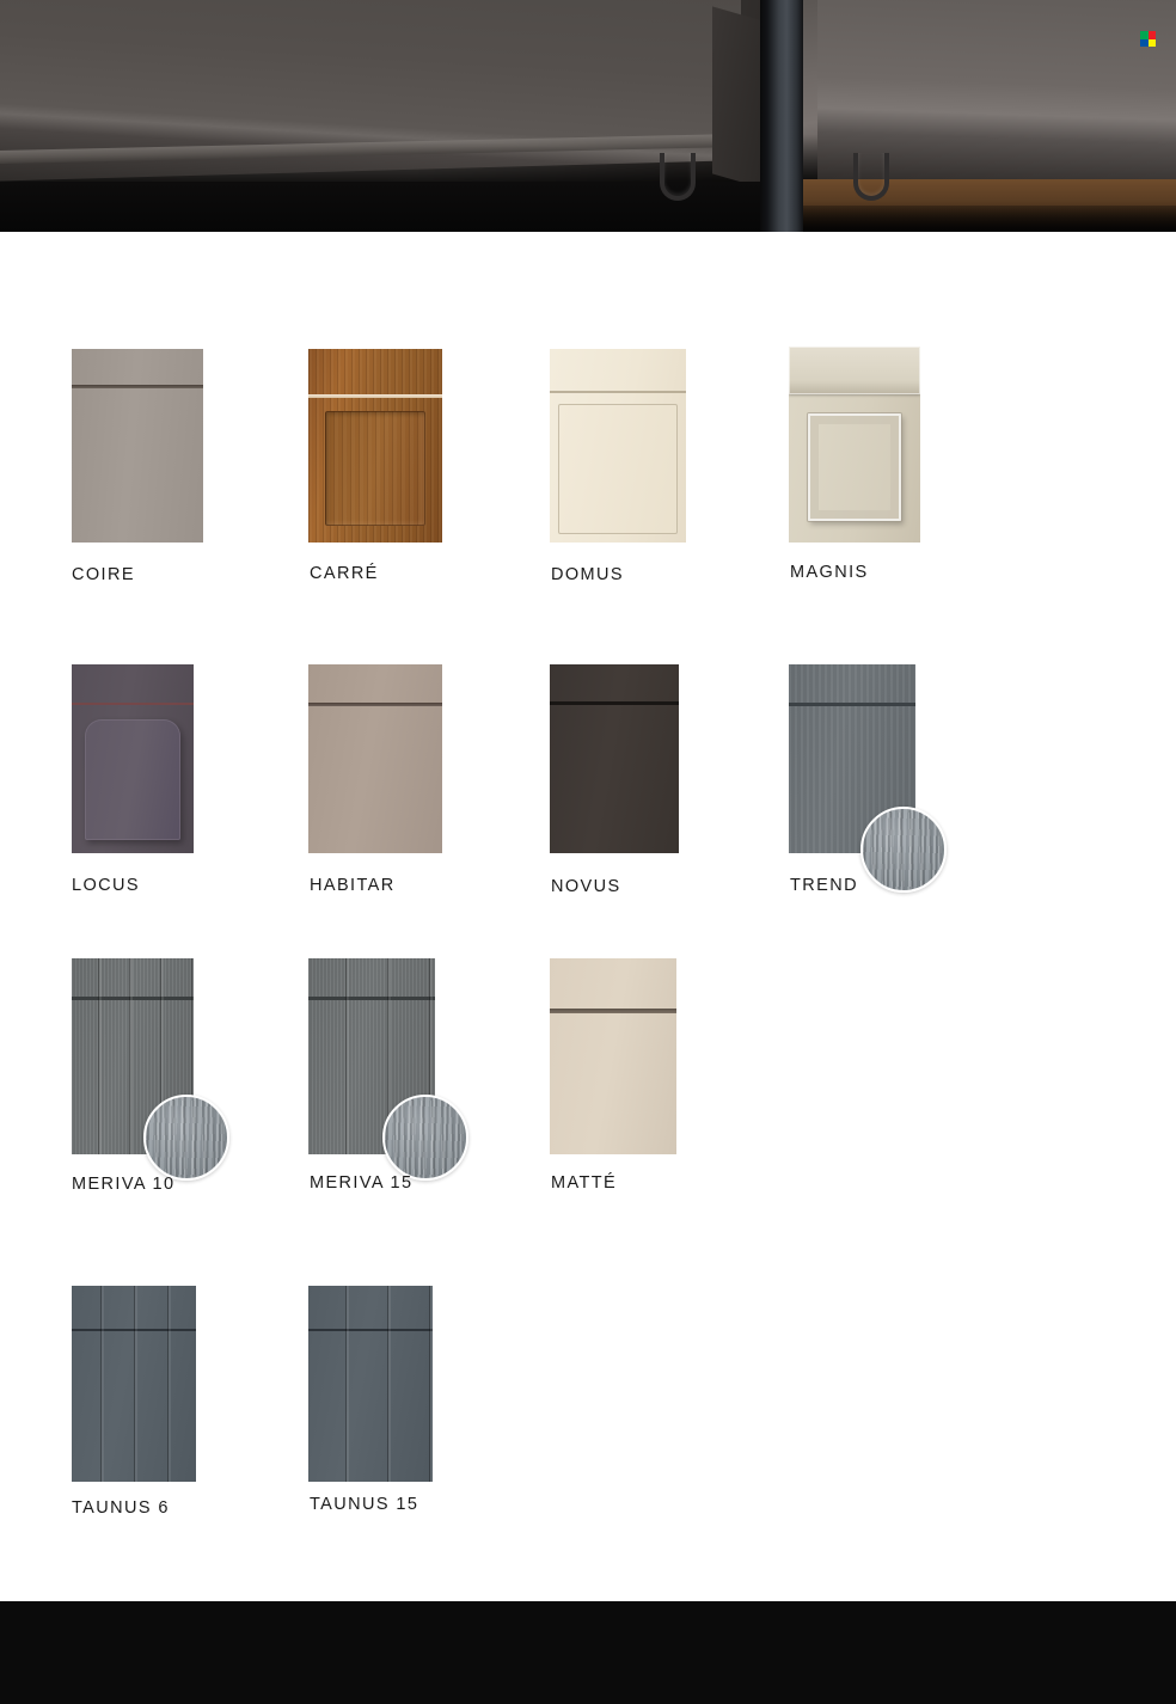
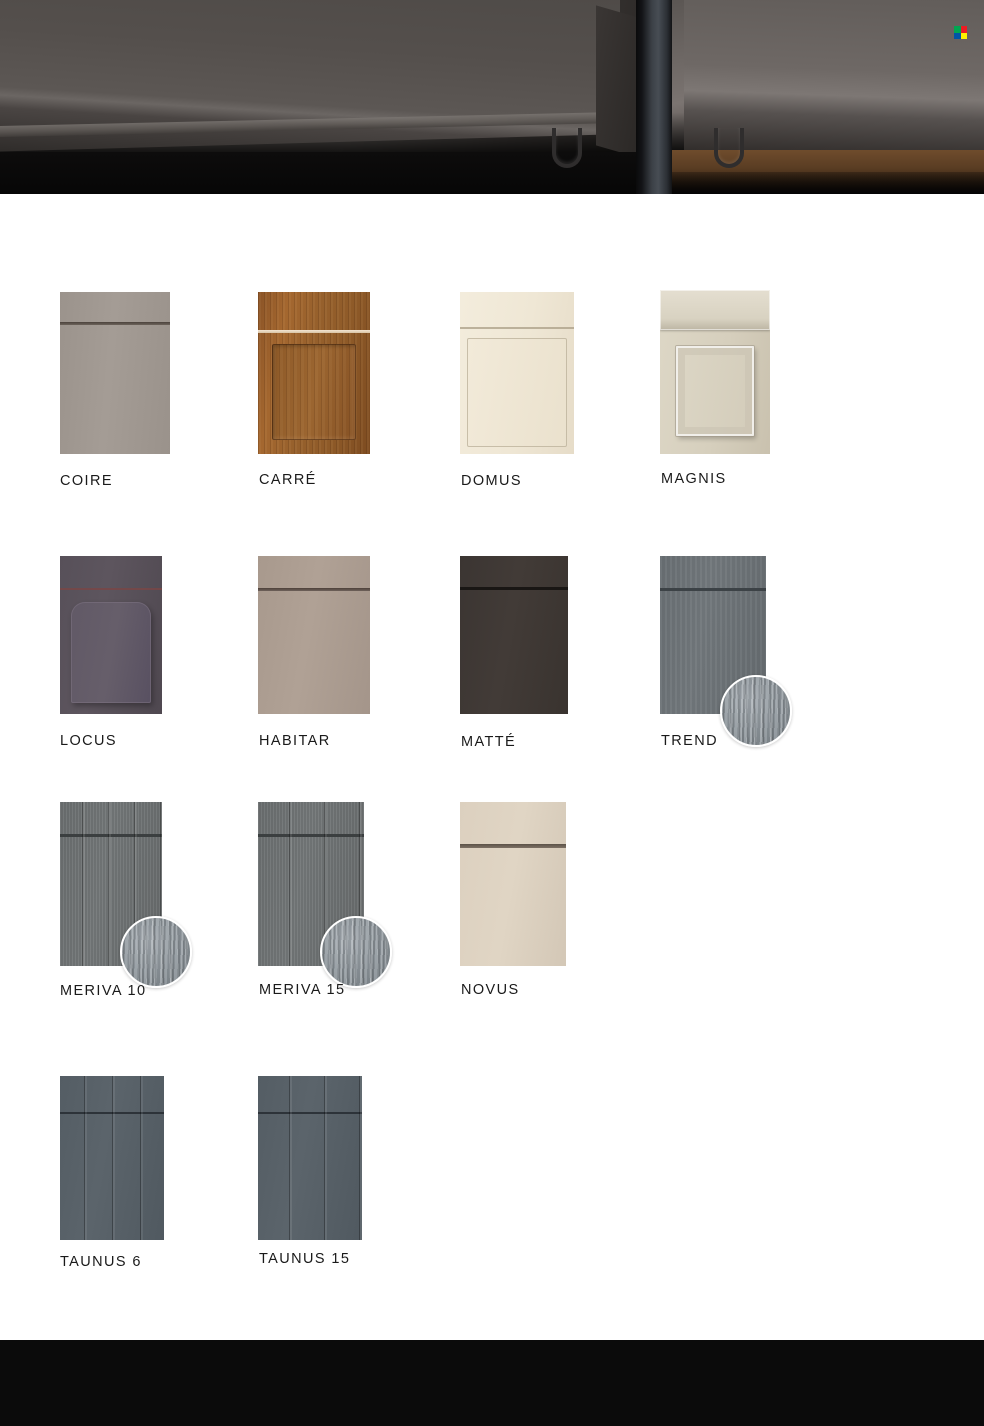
  COIRE
  CARRÉ
  DOMUS
  MAGNIS
  LOCUS
  HABITAR
- NOVUS
+ MATTÉ
  TREND
  MERIVA 10
  MERIVA 15
- MATTÉ
+ NOVUS
  TAUNUS 6
  TAUNUS 15
